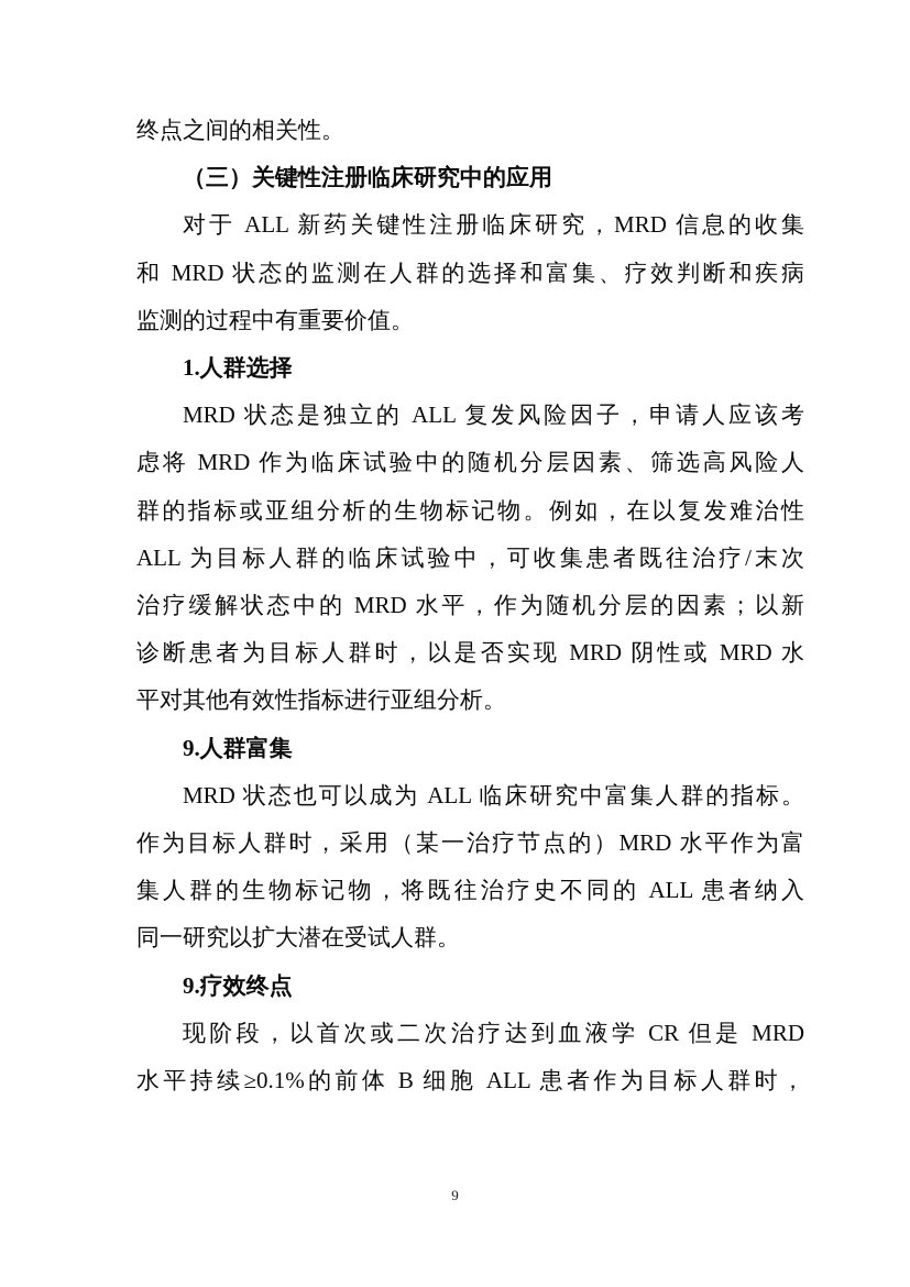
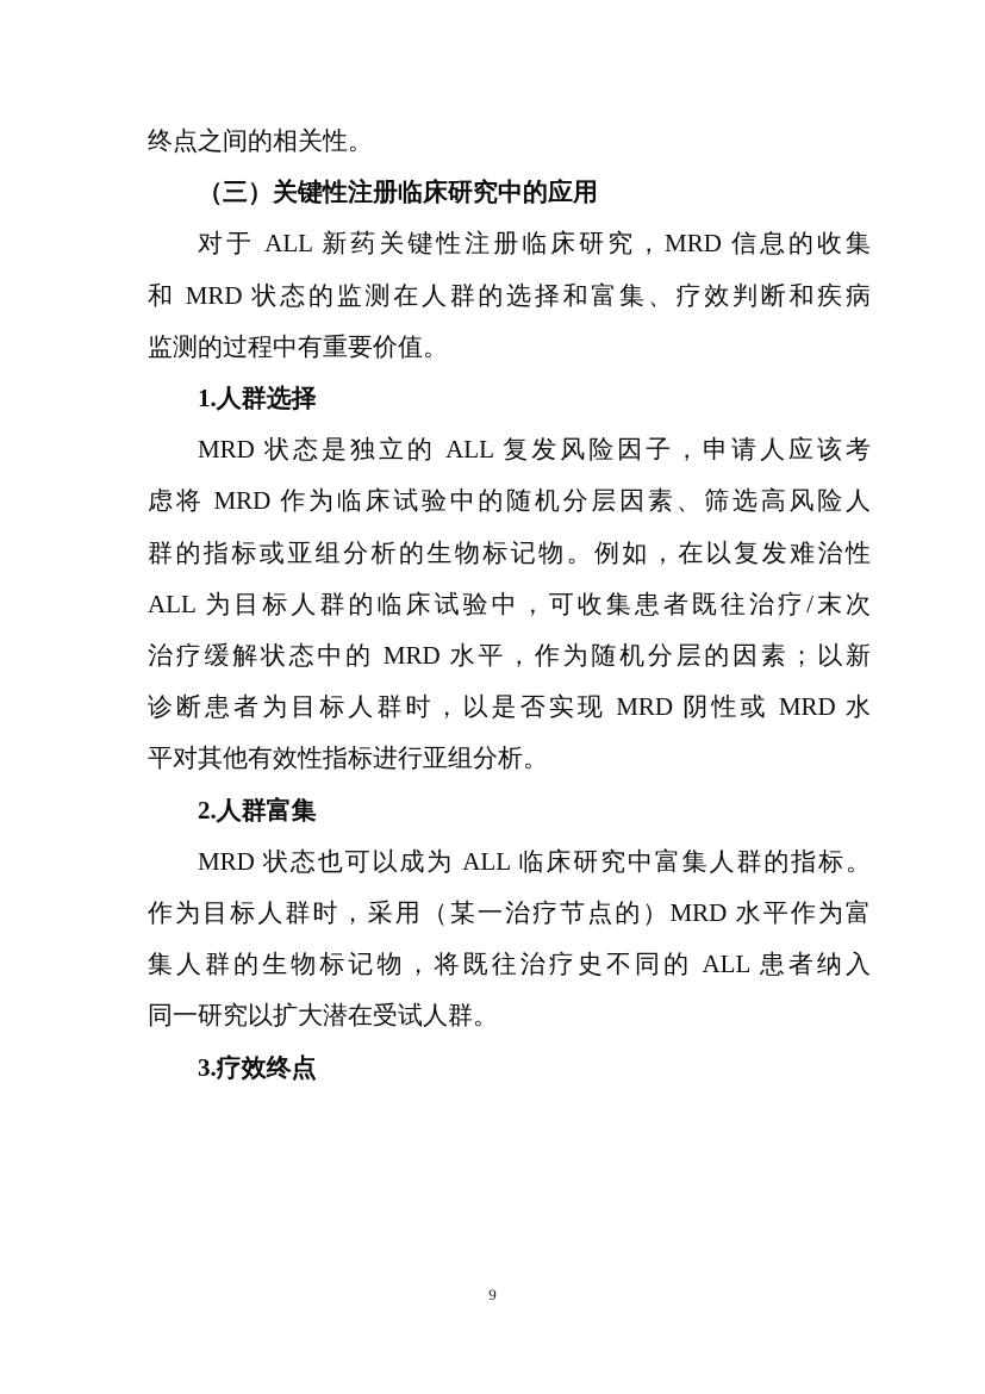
  终点之间的相关性。
  （三）关键性注册临床研究中的应用
  对于 ALL 新药关键性注册临床研究，MRD 信息的收集
  和 MRD 状态的监测在人群的选择和富集、疗效判断和疾病
  监测的过程中有重要价值。
  1.人群选择
  MRD 状态是独立的 ALL 复发风险因子，申请人应该考
  虑将 MRD 作为临床试验中的随机分层因素、筛选高风险人
  群的指标或亚组分析的生物标记物。例如，在以复发难治性
  ALL 为目标人群的临床试验中，可收集患者既往治疗/末次
  治疗缓解状态中的 MRD 水平，作为随机分层的因素；以新
  诊断患者为目标人群时，以是否实现 MRD 阴性或 MRD 水
  平对其他有效性指标进行亚组分析。
- 9.人群富集
+ 2.人群富集
  MRD 状态也可以成为 ALL 临床研究中富集人群的指标。
  作为目标人群时，采用（某一治疗节点的）MRD 水平作为富
  集人群的生物标记物，将既往治疗史不同的 ALL 患者纳入
  同一研究以扩大潜在受试人群。
- 9.疗效终点
+ 3.疗效终点
- 现阶段，以首次或二次治疗达到血液学 CR 但是 MRD
- 水平持续≥0.1%的前体 B 细胞 ALL 患者作为目标人群时，
  9
